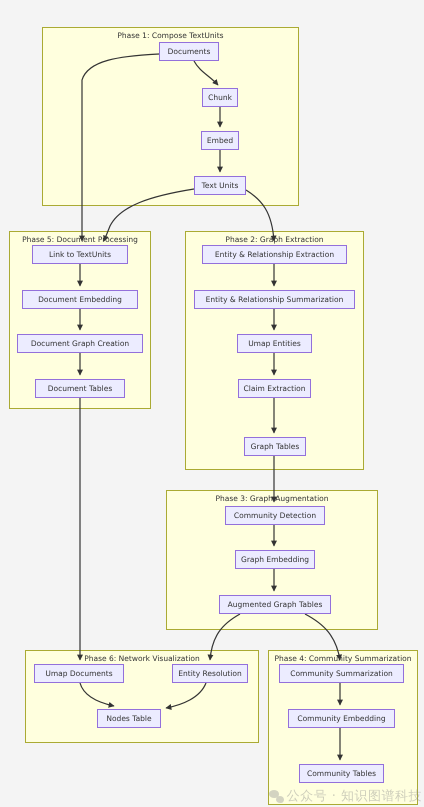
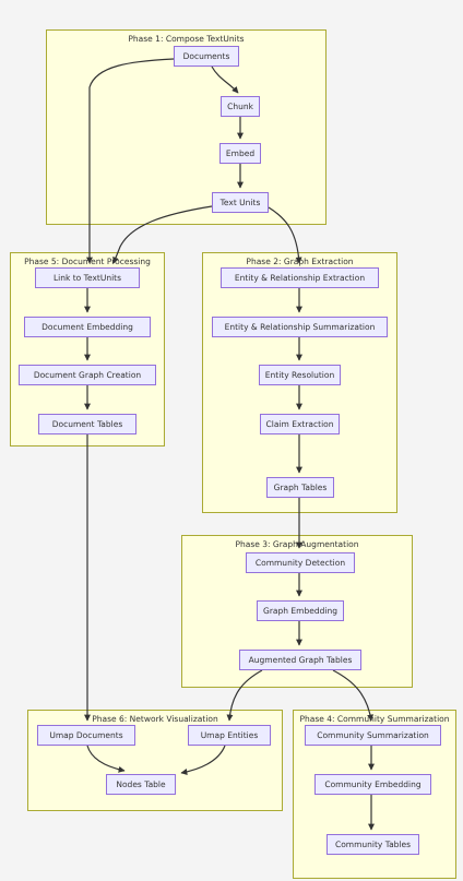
  Phase 1: Compose TextUnits
  Phase 5: Document Processing
  Phase 2: Graph Extraction
  Phase 3: Graph Augmentation
  Phase 6: Network Visualization
  Phase 4: Community Summarization
  Documents
  Chunk
  Embed
  Text Units
  Link to TextUnits
  Document Embedding
  Document Graph Creation
  Document Tables
  Entity & Relationship Extraction
  Entity & Relationship Summarization
- Umap Entities
+ Entity Resolution
  Claim Extraction
  Graph Tables
  Community Detection
  Graph Embedding
  Augmented Graph Tables
  Umap Documents
- Entity Resolution
+ Umap Entities
  Nodes Table
  Community Summarization
  Community Embedding
  Community Tables
- 公众号 · 知识图谱科技
